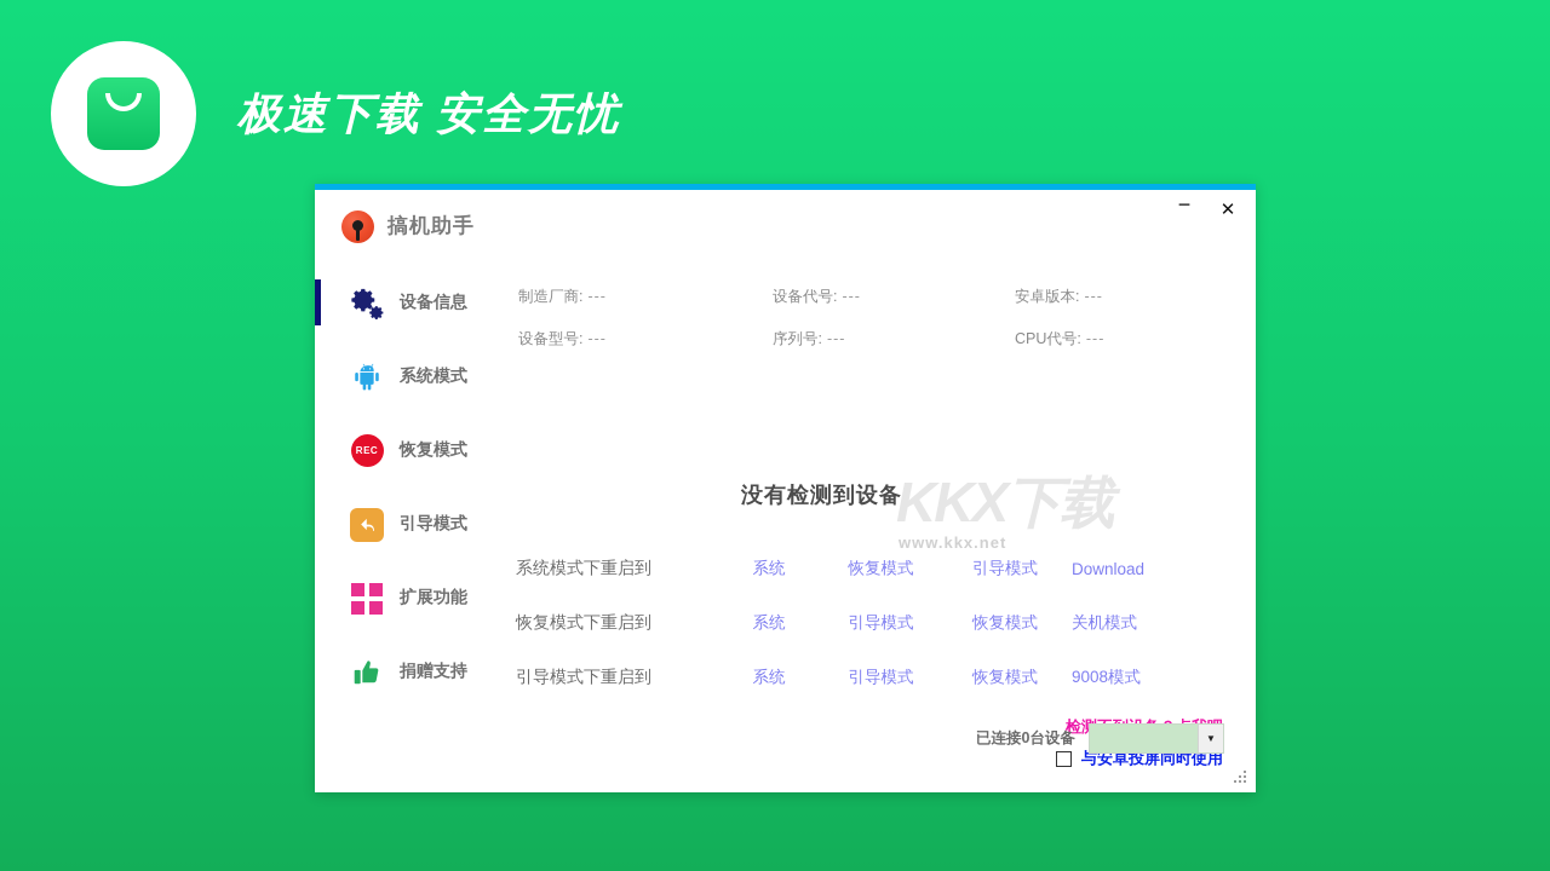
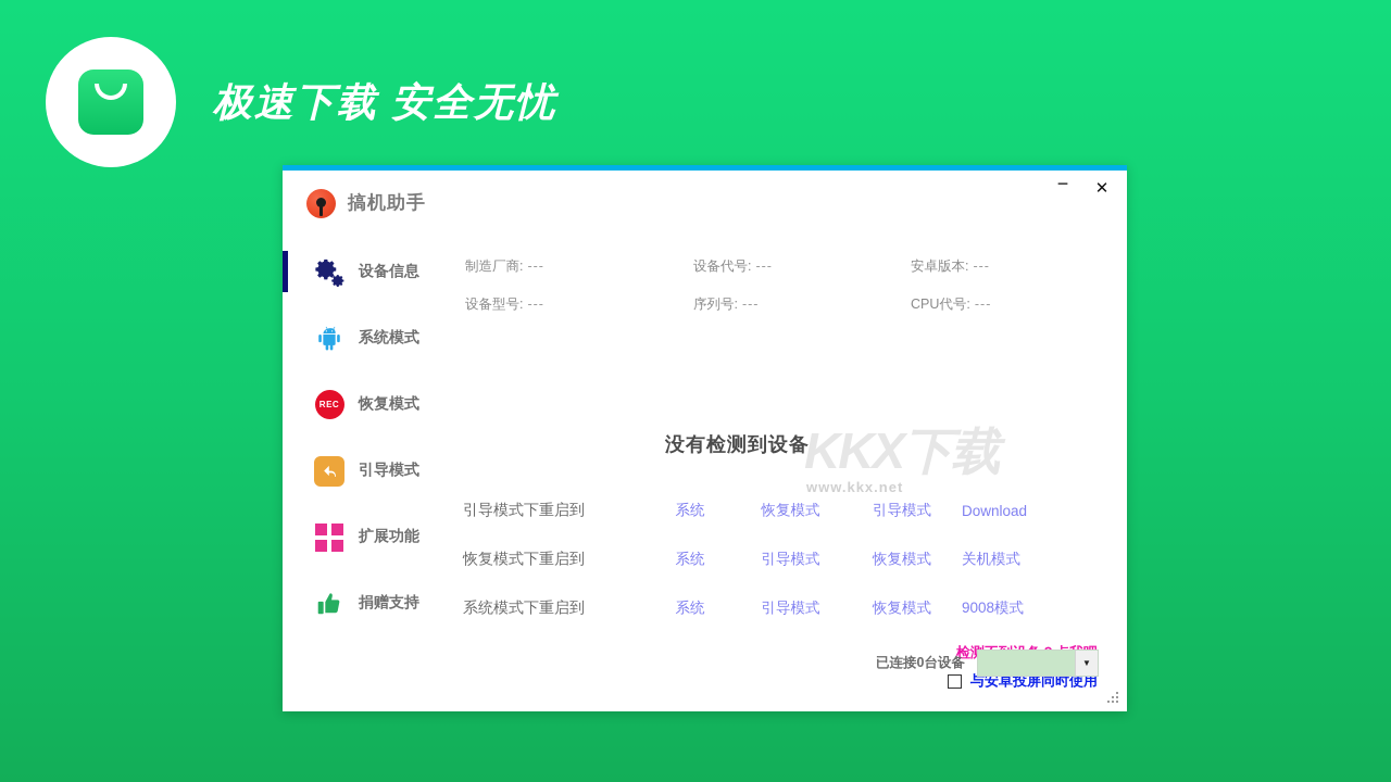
  极速下载 安全无忧
  −
  ✕
  搞机助手
  设备信息
  系统模式
  REC
  恢复模式
  引导模式
  扩展功能
  捐赠支持
  制造厂商: ---
  设备代号: ---
  安卓版本: ---
  设备型号: ---
  序列号: ---
  CPU代号: ---
  KKX下载
  www.kkx.net
  没有检测到设备
- 系统模式下重启到
+ 引导模式下重启到
  系统
  恢复模式
  引导模式
  Download
  恢复模式下重启到
  系统
  引导模式
  恢复模式
  关机模式
- 引导模式下重启到
+ 系统模式下重启到
  系统
  引导模式
  恢复模式
  9008模式
  与安卓投屏同时使用
  已连接0台设备
  ▼
